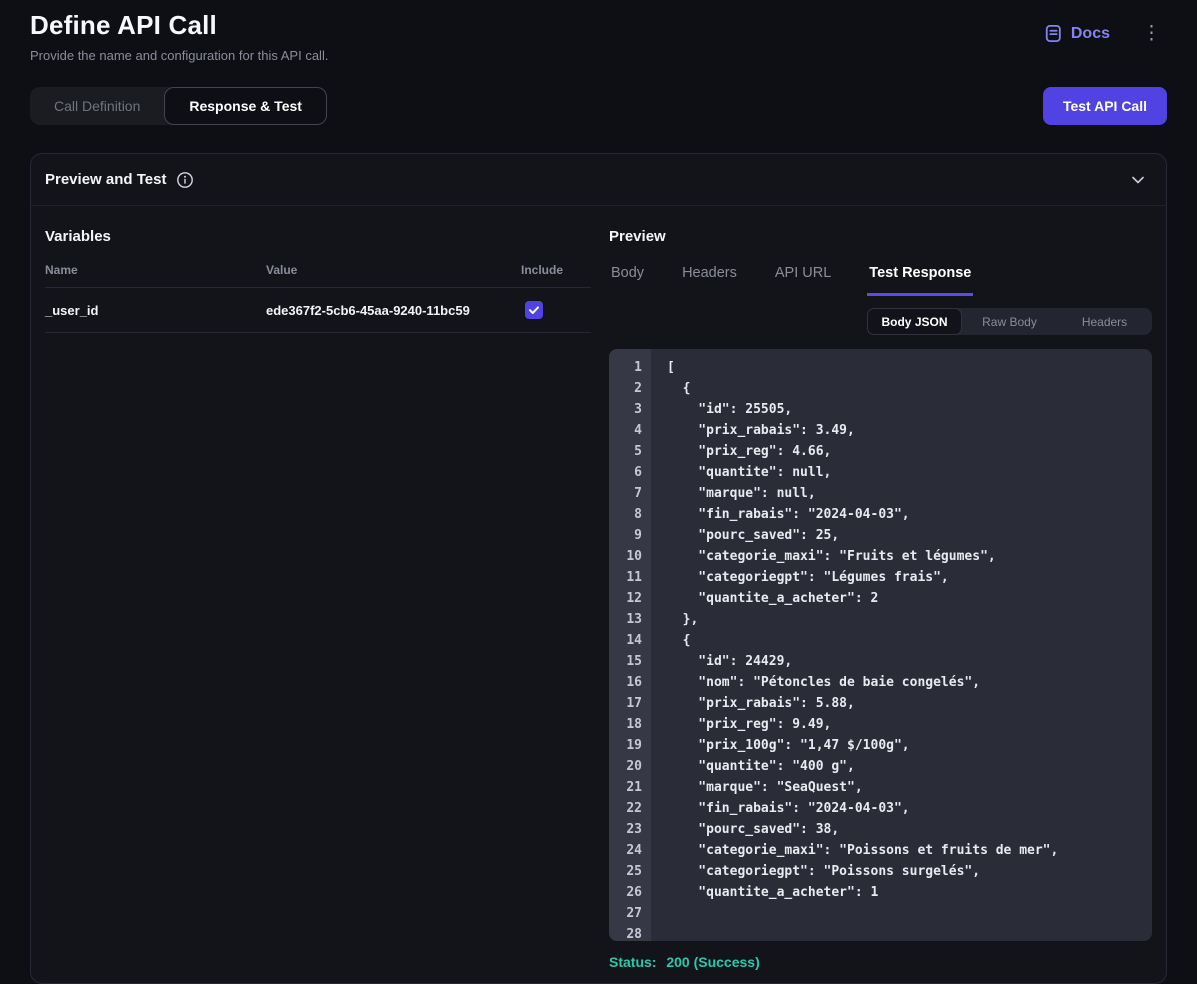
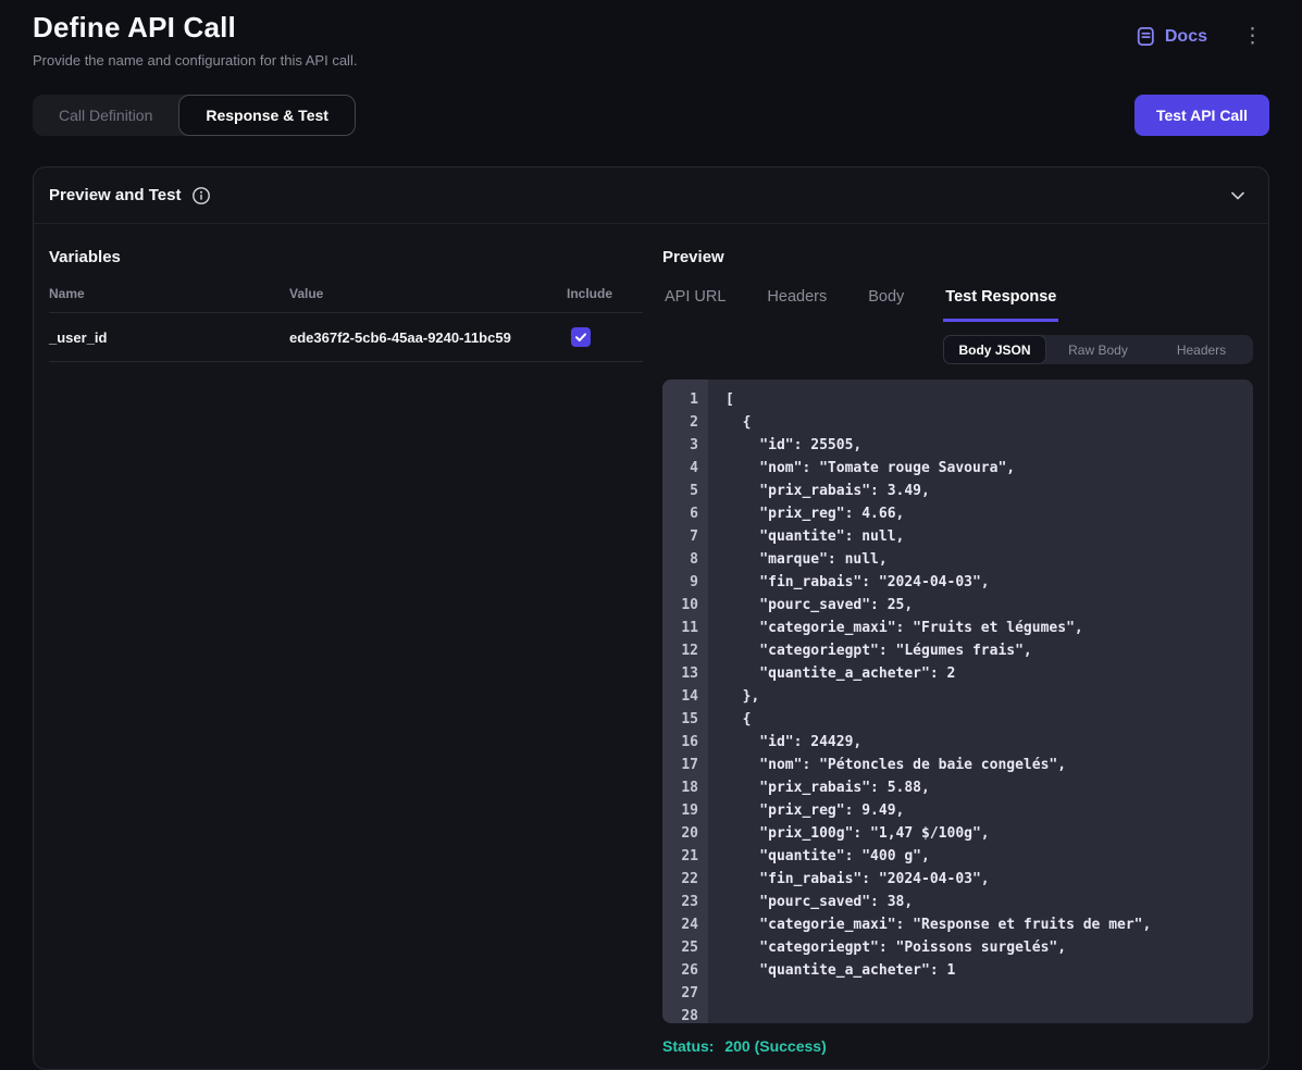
  Define API Call
  Provide the name and configuration for this API call.
  Docs
  ⋮
  Call Definition
  Response & Test
  Test API Call
  Preview and Test
  Variables
  Name
  Value
  Include
  _user_id
  ede367f2-5cb6-45aa-9240-11bc59
  Preview
- Body
+ API URL
  Headers
- API URL
+ Body
  Test Response
  Body JSON
  Raw Body
  Headers
  1
  2
  3
  4
  5
  6
  7
  8
  9
  10
  11
  12
  13
  14
  15
  16
  17
  18
  19
  20
  21
  22
  23
  24
  25
  26
  27
  28
  [
  {
  "id": 25505,
+ "nom": "Tomate rouge Savoura",
  "prix_rabais": 3.49,
  "prix_reg": 4.66,
  "quantite": null,
  "marque": null,
  "fin_rabais": "2024-04-03",
  "pourc_saved": 25,
  "categorie_maxi": "Fruits et légumes",
  "categoriegpt": "Légumes frais",
  "quantite_a_acheter": 2
  },
  {
  "id": 24429,
  "nom": "Pétoncles de baie congelés",
  "prix_rabais": 5.88,
  "prix_reg": 9.49,
  "prix_100g": "1,47 $/100g",
  "quantite": "400 g",
- "marque": "SeaQuest",
  "fin_rabais": "2024-04-03",
  "pourc_saved": 38,
- "categorie_maxi": "Poissons et fruits de mer",
+ "categorie_maxi": "Response et fruits de mer",
  "categoriegpt": "Poissons surgelés",
  "quantite_a_acheter": 1
  Status: 200 (Success)
